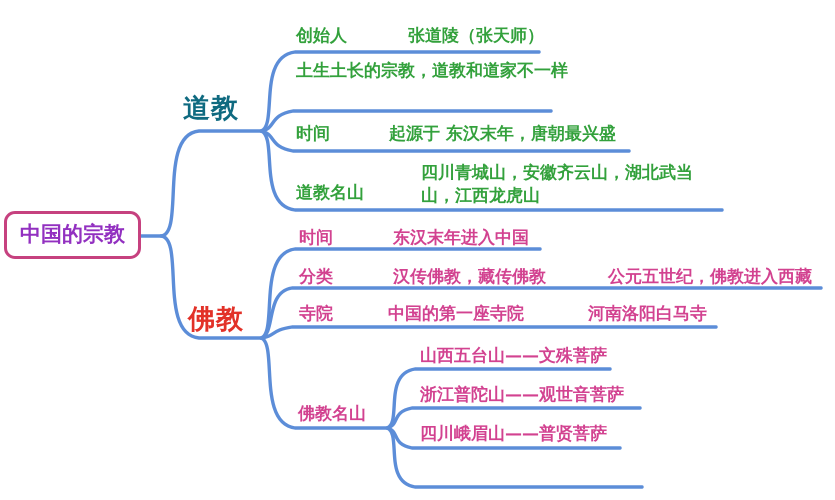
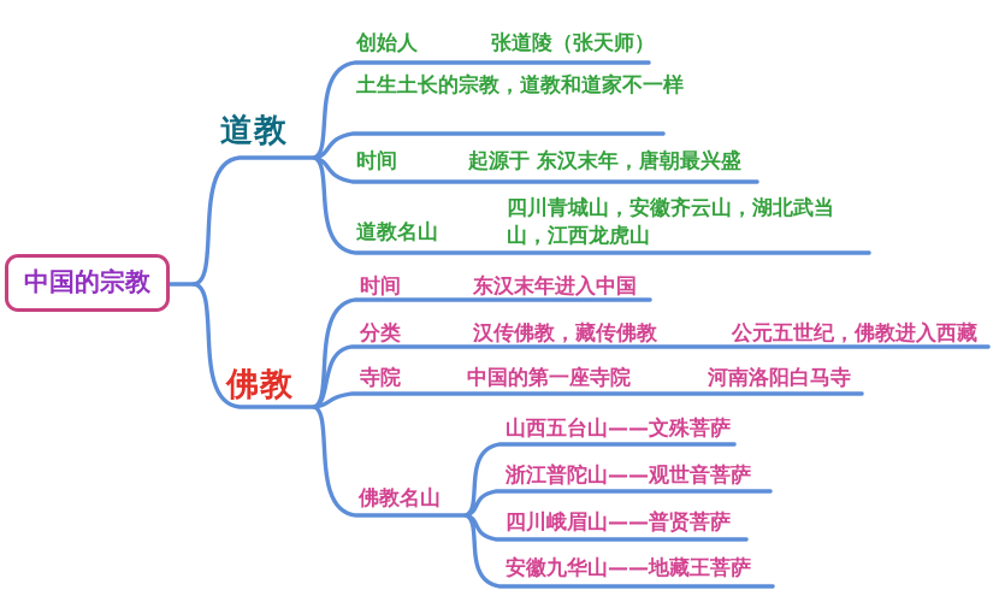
  中国的宗教
  道教
  佛教
  创始人
  张道陵（张天师）
  土生土长的宗教，道教和道家不一样
  时间
  起源于 东汉末年，唐朝最兴盛
  道教名山
  四川青城山，安徽齐云山，湖北武当山，江西龙虎山
  时间
  东汉末年进入中国
  分类
  汉传佛教，藏传佛教
  公元五世纪，佛教进入西藏
  寺院
  中国的第一座寺院
  河南洛阳白马寺
  佛教名山
  山西五台山——文殊菩萨
  浙江普陀山——观世音菩萨
  四川峨眉山——普贤菩萨
+ 安徽九华山——地藏王菩萨
